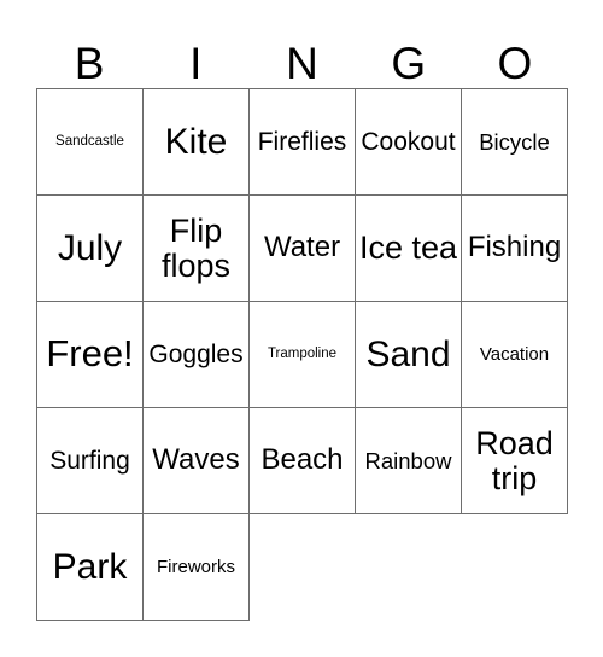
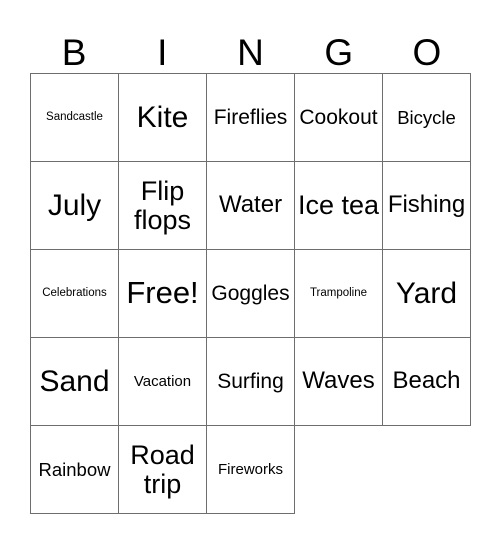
  B
  I
  N
  G
  O
  Sandcastle
  Kite
  Fireflies
  Cookout
  Bicycle
  July
  Flip flops
  Water
  Ice tea
  Fishing
+ Celebrations
  Free!
  Goggles
  Trampoline
+ Yard
  Sand
  Vacation
  Surfing
  Waves
  Beach
  Rainbow
  Road trip
- Park
  Fireworks
